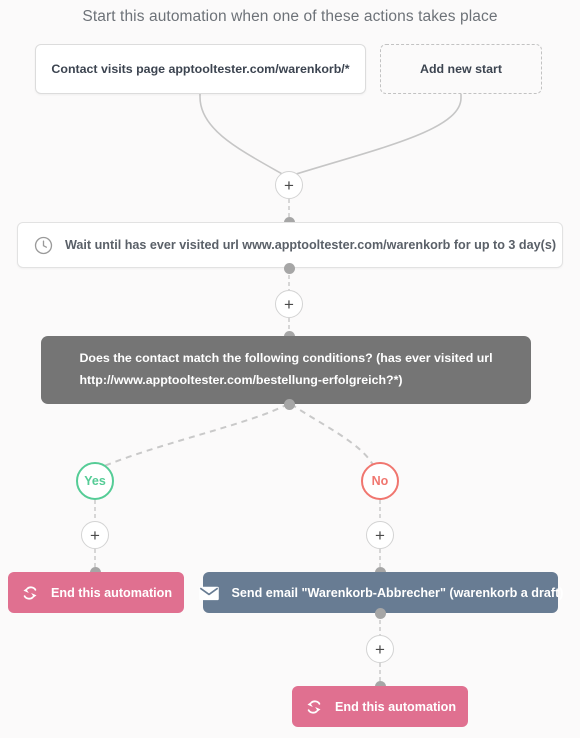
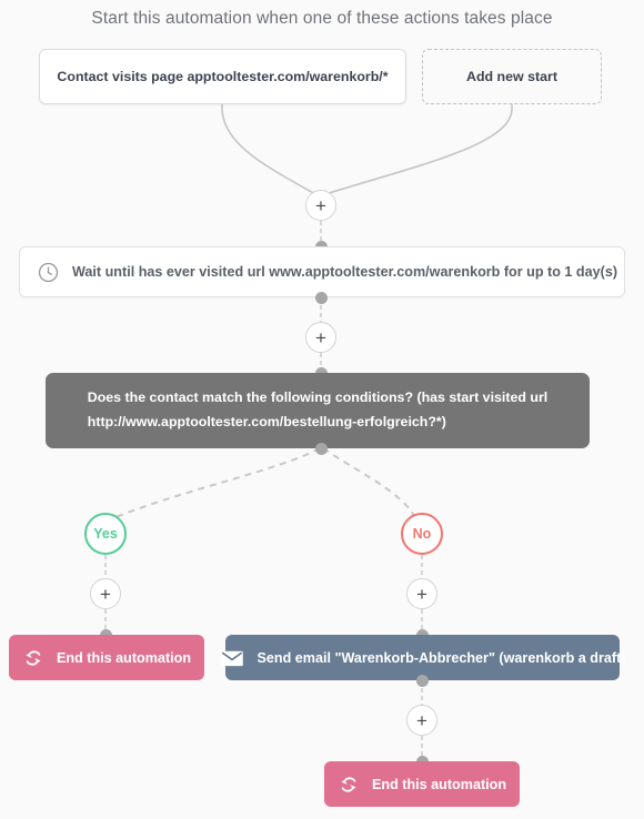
  Start this automation when one of these actions takes place
  Contact visits page apptooltester.com/warenkorb/*
  Add new start
  +
- Wait until has ever visited url www.apptooltester.com/warenkorb for up to 3 day(s)
+ Wait until has ever visited url www.apptooltester.com/warenkorb for up to 1 day(s)
  +
- Does the contact match the following conditions? (has ever visited url
+ Does the contact match the following conditions? (has start visited url
  http://www.apptooltester.com/bestellung-erfolgreich?*)
  Yes
  No
  +
  +
  End this automation
  Send email "Warenkorb-Abbrecher" (warenkorb a draft)
  +
  End this automation
